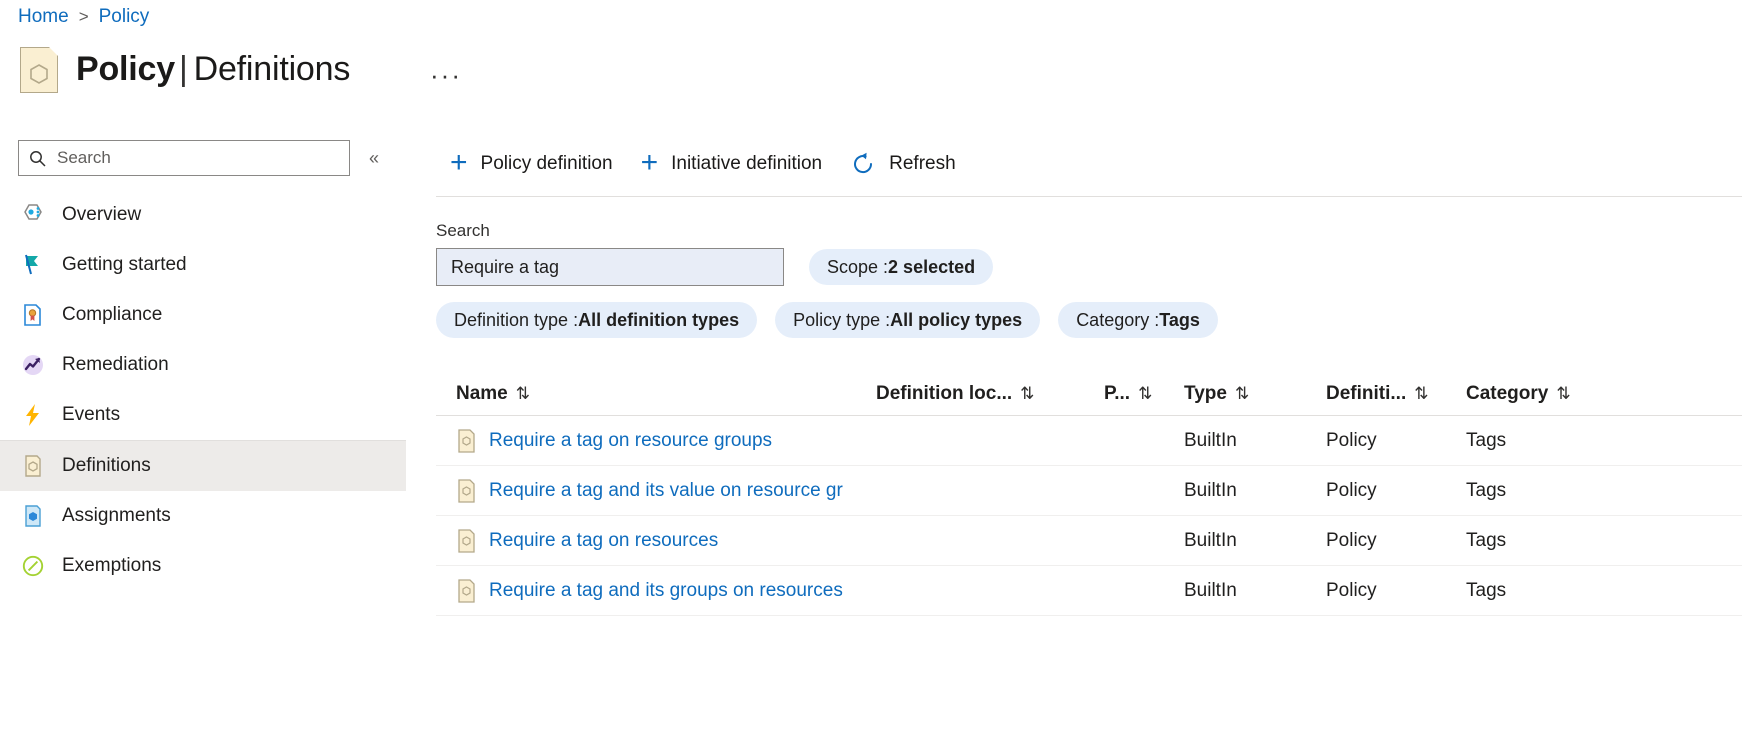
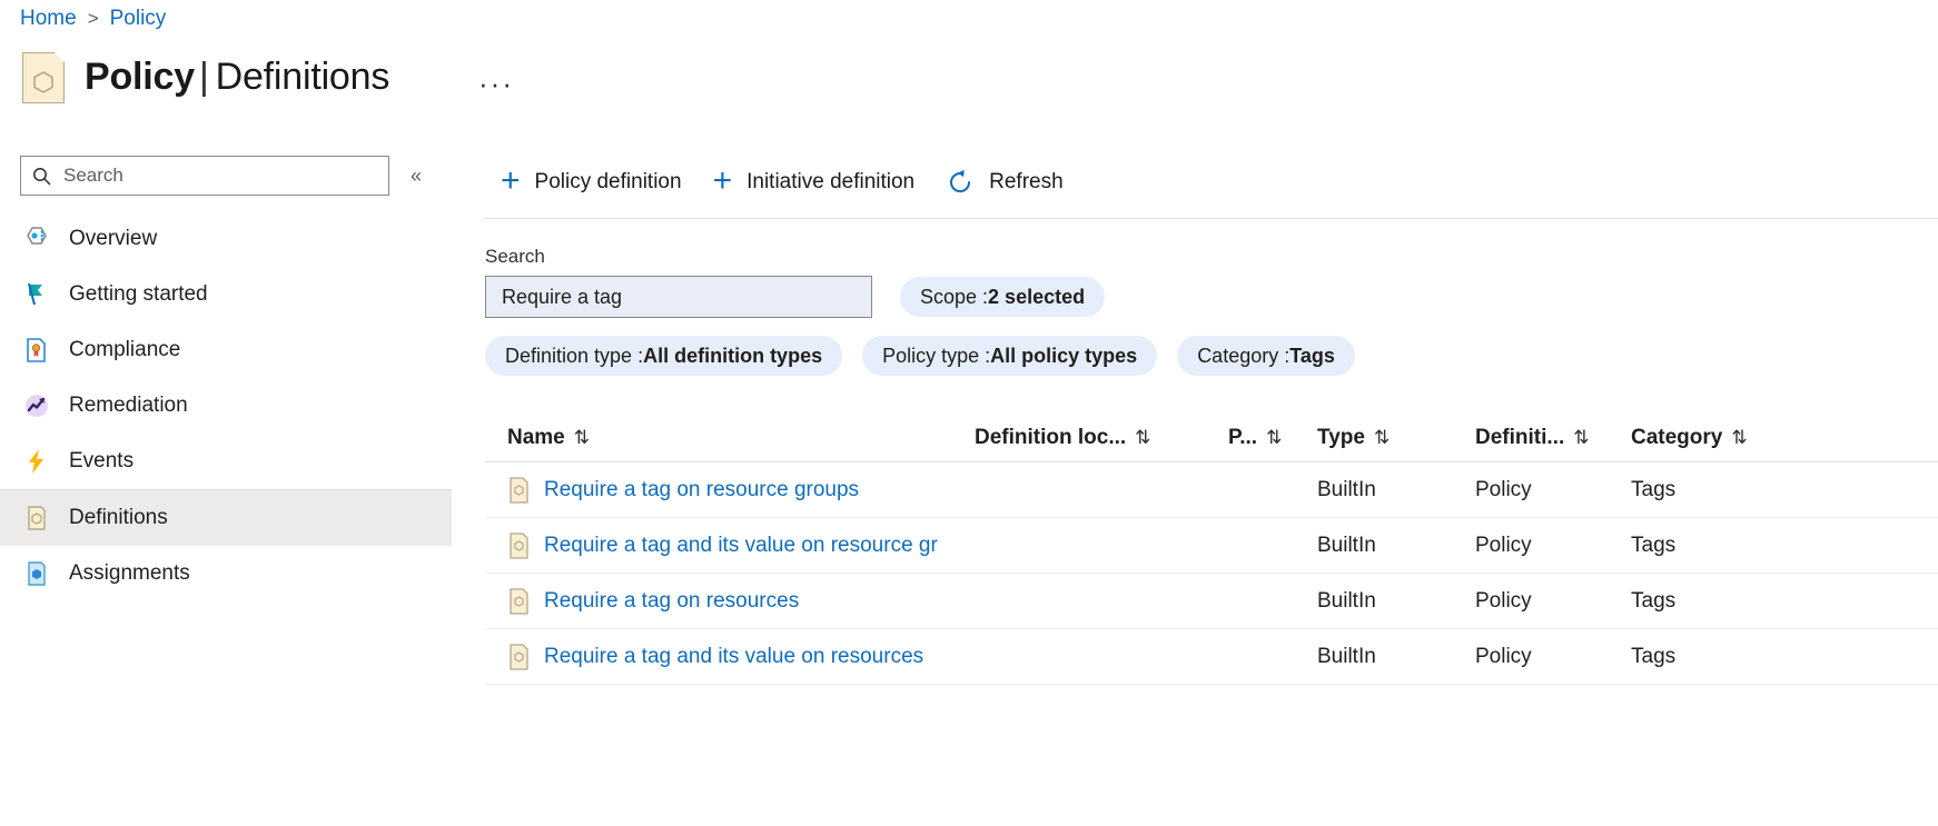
  Home
  >
  Policy
  Policy| Definitions
  ···
  Search
  «
  Overview
  Getting started
  Compliance
  Remediation
  Events
  Definitions
  Assignments
- Exemptions
  +
  Policy definition
  +
  Initiative definition
  Refresh
  Search
  Require a tag
  Scope :
  2 selected
  Definition type :
  All definition types
  Policy type :
  All policy types
  Category :
  Tags
  Name
  ⇅
  Definition loc...
  ⇅
  P...
  ⇅
  Type
  ⇅
  Definiti...
  ⇅
  Category
  ⇅
  Require a tag on resource groups
  BuiltIn
  Policy
  Tags
  Require a tag and its value on resource gr
  BuiltIn
  Policy
  Tags
  Require a tag on resources
  BuiltIn
  Policy
  Tags
- Require a tag and its groups on resources
+ Require a tag and its value on resources
  BuiltIn
  Policy
  Tags
